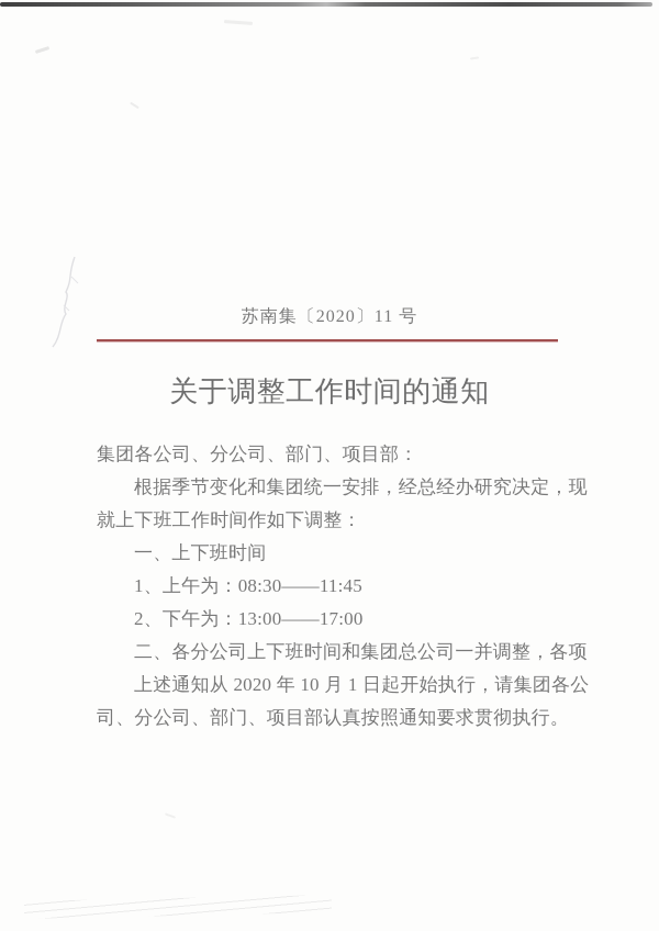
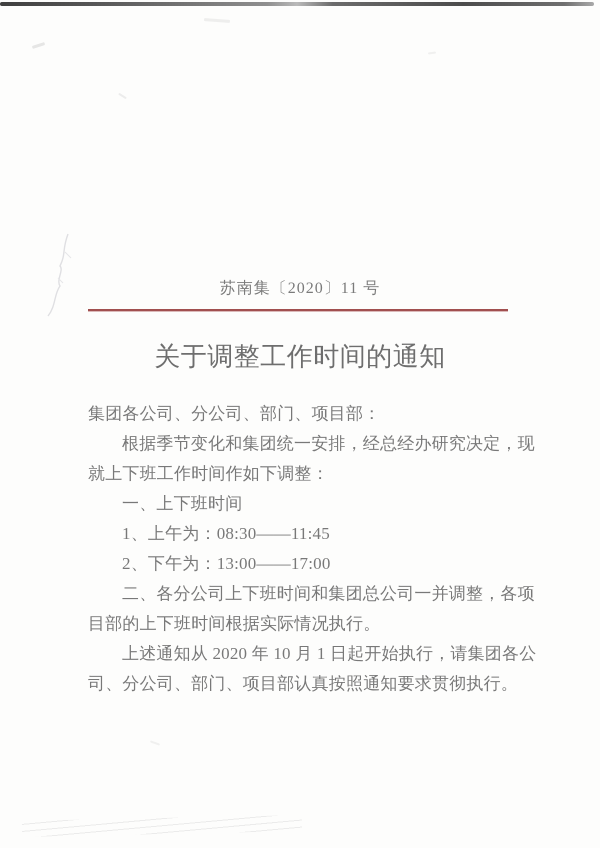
  苏南集〔2020〕11 号
  关于调整工作时间的通知
  集团各公司、分公司、部门、项目部：
  根据季节变化和集团统一安排，经总经办研究决定，现
  就上下班工作时间作如下调整：
  一、上下班时间
  1、上午为：08:30——11:45
  2、下午为：13:00——17:00
  二、各分公司上下班时间和集团总公司一并调整，各项
+ 目部的上下班时间根据实际情况执行。
  上述通知从 2020 年 10 月 1 日起开始执行，请集团各公
  司、分公司、部门、项目部认真按照通知要求贯彻执行。
